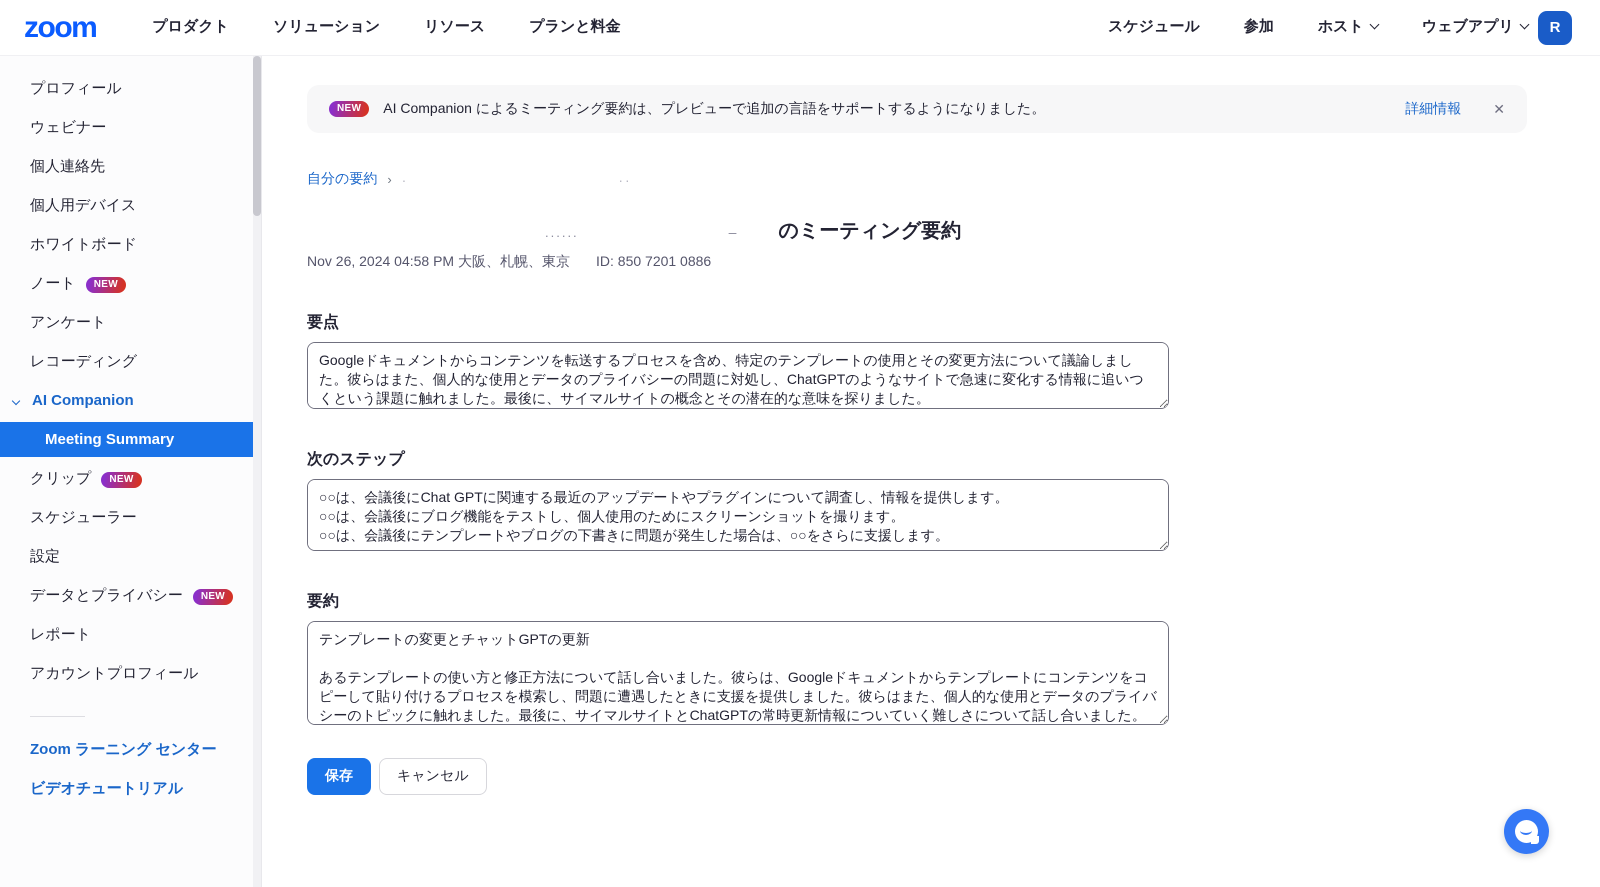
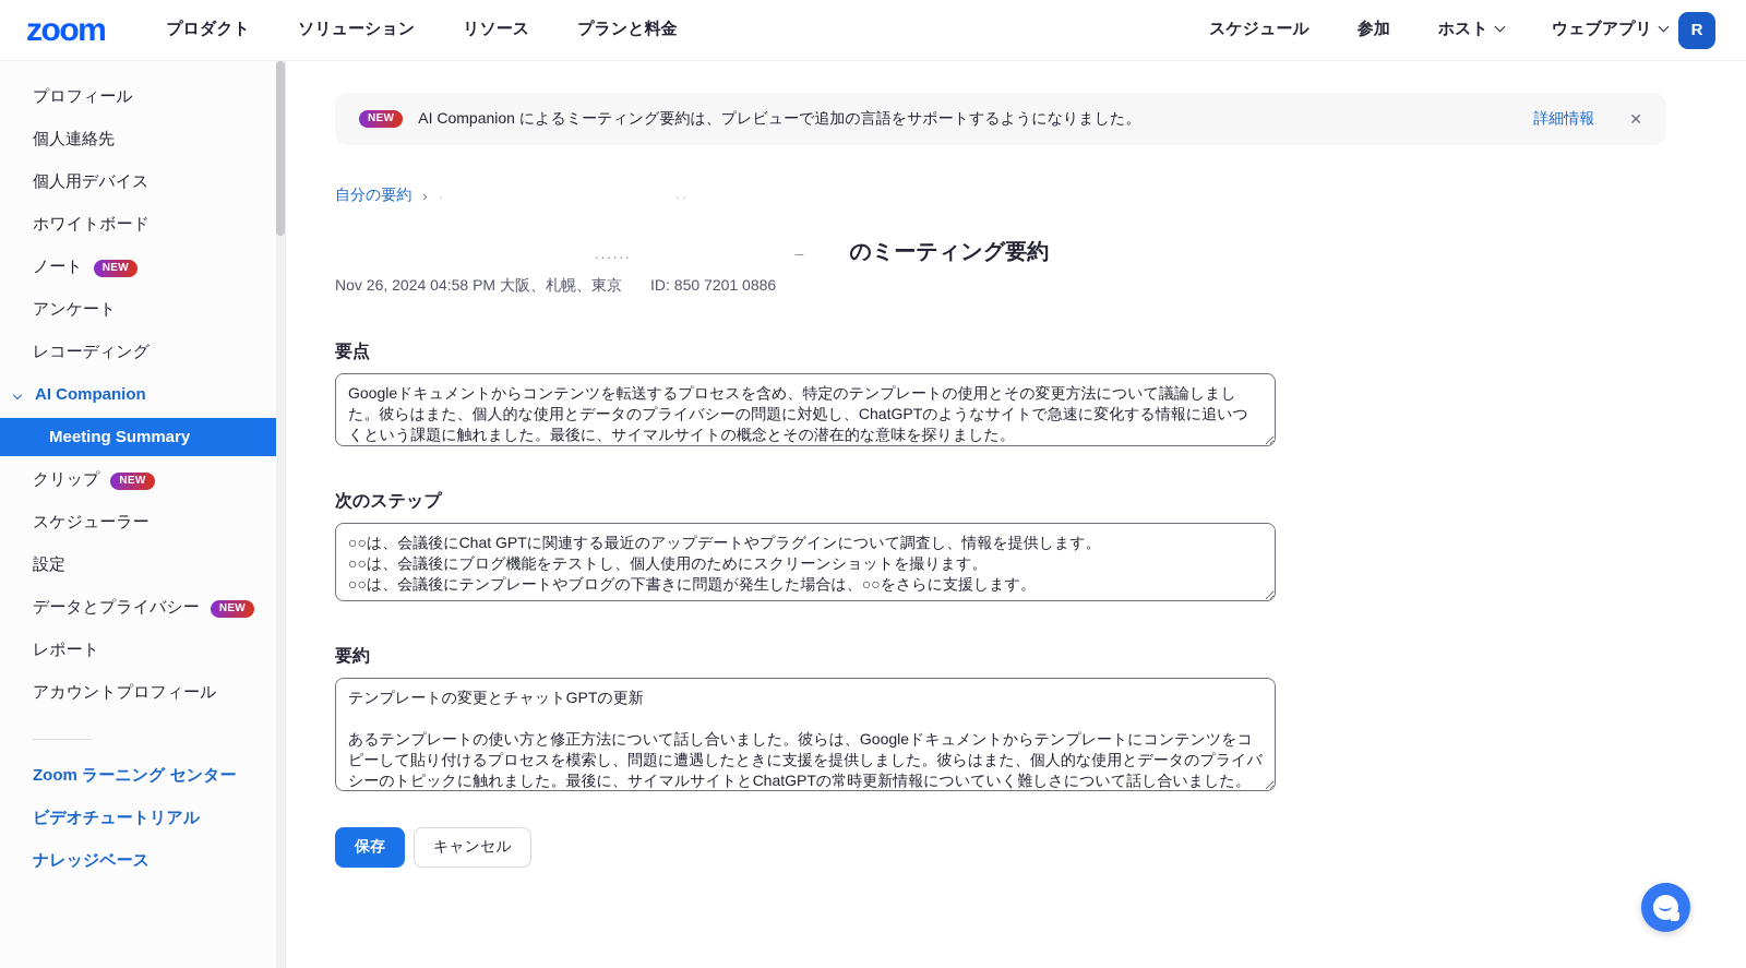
  zoom
  プロダクト
  ソリューション
  リソース
  プランと料金
  スケジュール
  参加
  ホスト
  ウェブアプリ
  R
  プロフィール
- ウェビナー
  個人連絡先
  個人用デバイス
  ホワイトボード
  ノート
  NEW
  アンケート
  レコーディング
  AI Companion
  Meeting Summary
  クリップ
  NEW
  スケジューラー
  設定
  データとプライバシー
  NEW
  レポート
  アカウントプロフィール
  Zoom ラーニング センター
  ビデオチュートリアル
+ ナレッジベース
  NEW
  AI Companion によるミーティング要約は、プレビューで追加の言語をサポートするようになりました。
  詳細情報
  ✕
  自分の要約
  ›
  ·
  ··
  ......
  –
  のミーティング要約
  Nov 26, 2024 04:58 PM 大阪、札幌、東京
  ID: 850 7201 0886
  要点
  次のステップ
  ○○は、会議後にChat GPTに関連する最近のアップデートやプラグインについて調査し、情報を提供します。
  ○○は、会議後にブログ機能をテストし、個人使用のためにスクリーンショットを撮ります。
  ○○は、会議後にテンプレートやブログの下書きに問題が発生した場合は、○○をさらに支援します。
  要約
  テンプレートの変更とチャットGPTの更新
  保存
  キャンセル
